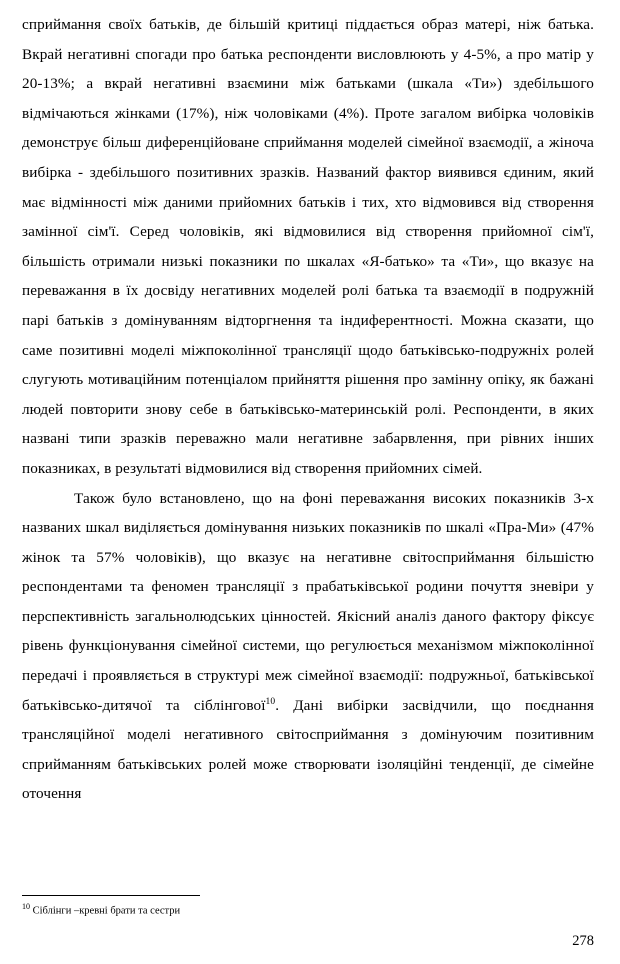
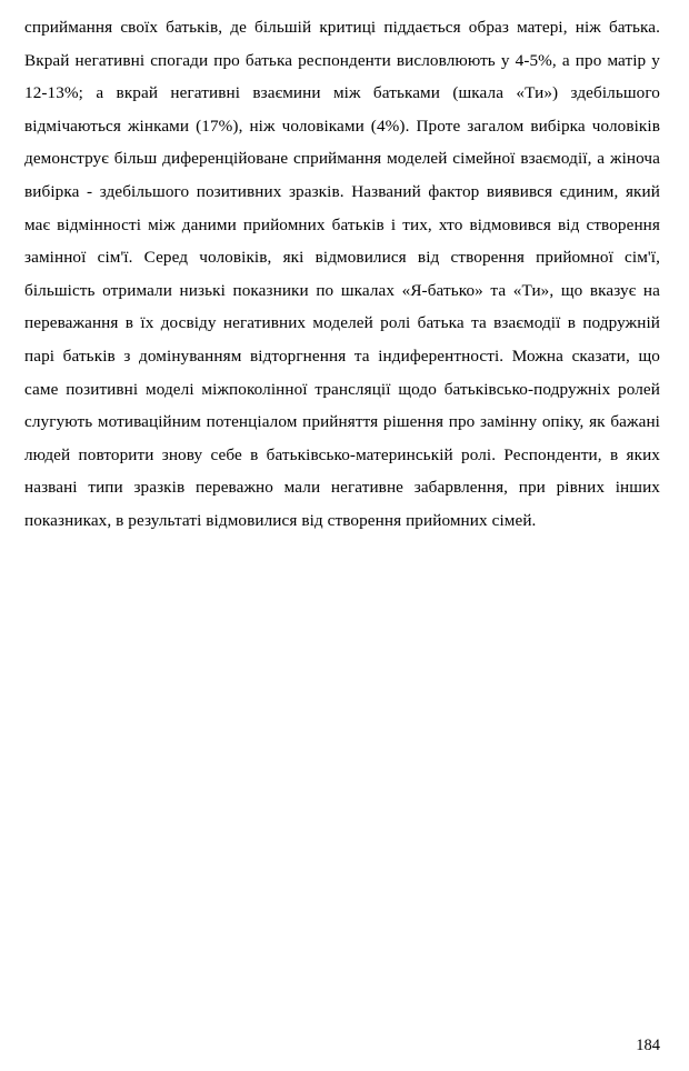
- сприймання своїх батьків, де більшій критиці піддається образ матері, ніж батька. Вкрай негативні спогади про батька респонденти висловлюють у 4-5%, а про матір у 20-13%; а вкрай негативні взаємини між батьками (шкала «Ти») здебільшого відмічаються жінками (17%), ніж чоловіками (4%). Проте загалом вибірка чоловіків демонструє більш диференційоване сприймання моделей сімейної взаємодії, а жіноча вибірка - здебільшого позитивних зразків. Названий фактор виявився єдиним, який має відмінності між даними прийомних батьків і тих, хто відмовився від створення замінної сім'ї. Серед чоловіків, які відмовилися від створення прийомної сім'ї, більшість отримали низькі показники по шкалах «Я-батько» та «Ти», що вказує на переважання в їх досвіду негативних моделей ролі батька та взаємодії в подружній парі батьків з домінуванням відторгнення та індиферентності. Можна сказати, що саме позитивні моделі міжпоколінної трансляції щодо батьківсько-подружніх ролей слугують мотиваційним потенціалом прийняття рішення про замінну опіку, як бажані людей повторити знову себе в батьківсько-материнській ролі. Респонденти, в яких названі типи зразків переважно мали негативне забарвлення, при рівних інших показниках, в результаті відмовилися від створення прийомних сімей.
+ сприймання своїх батьків, де більшій критиці піддається образ матері, ніж батька. Вкрай негативні спогади про батька респонденти висловлюють у 4-5%, а про матір у 12-13%; а вкрай негативні взаємини між батьками (шкала «Ти») здебільшого відмічаються жінками (17%), ніж чоловіками (4%). Проте загалом вибірка чоловіків демонструє більш диференційоване сприймання моделей сімейної взаємодії, а жіноча вибірка - здебільшого позитивних зразків. Названий фактор виявився єдиним, який має відмінності між даними прийомних батьків і тих, хто відмовився від створення замінної сім'ї. Серед чоловіків, які відмовилися від створення прийомної сім'ї, більшість отримали низькі показники по шкалах «Я-батько» та «Ти», що вказує на переважання в їх досвіду негативних моделей ролі батька та взаємодії в подружній парі батьків з домінуванням відторгнення та індиферентності. Можна сказати, що саме позитивні моделі міжпоколінної трансляції щодо батьківсько-подружніх ролей слугують мотиваційним потенціалом прийняття рішення про замінну опіку, як бажані людей повторити знову себе в батьківсько-материнській ролі. Респонденти, в яких названі типи зразків переважно мали негативне забарвлення, при рівних інших показниках, в результаті відмовилися від створення прийомних сімей.
- Також було встановлено, що на фоні переважання високих показників 3-х названих шкал виділяється домінування низьких показників по шкалі «Пра-Ми» (47% жінок та 57% чоловіків), що вказує на негативне світосприймання більшістю респондентами та феномен трансляції з прабатьківської родини почуття зневіри у перспективність загальнолюдських цінностей. Якісний аналіз даного фактору фіксує рівень функціонування сімейної системи, що регулюється механізмом міжпоколінної передачі і проявляється в структурі меж сімейної взаємодії: подружньої, батьківської батьківсько-дитячої та сіблінгової10. Дані вибірки засвідчили, що поєднання трансляційної моделі негативного світосприймання з домінуючим позитивним сприйманням батьківських ролей може створювати ізоляційні тенденції, де сімейне оточення
- 10 Сіблінги –кревні брати та сестри
- 278
+ 184
